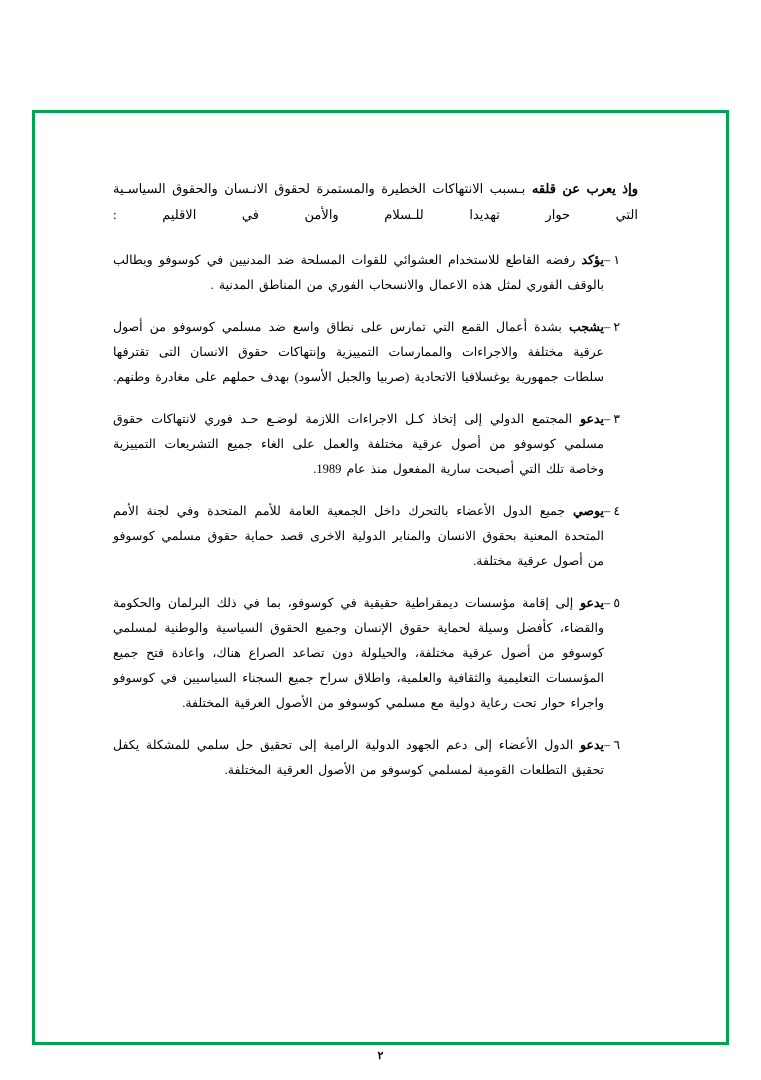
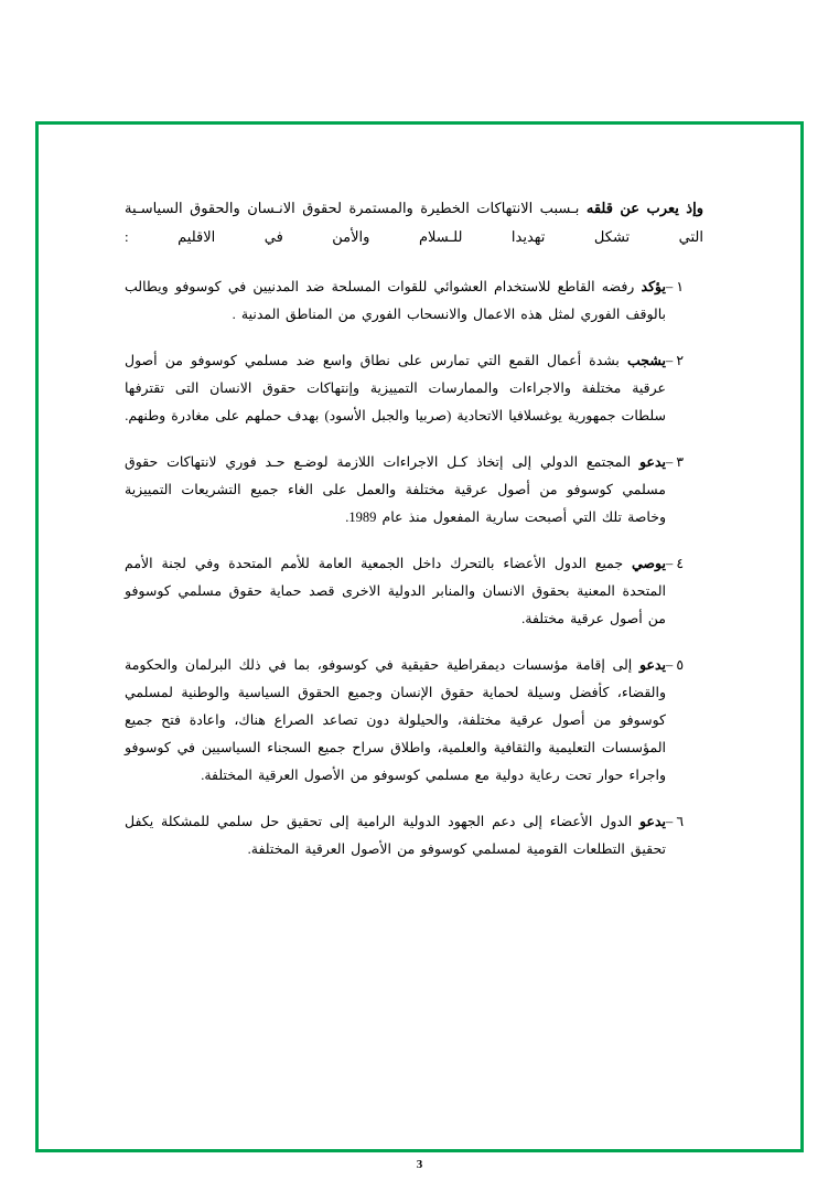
- وإذ يعرب عن قلقه بـسبب الانتهاكات الخطيرة والمستمرة لحقوق الانـسان والحقوق السياسـية التي حوار تهديدا للـسلام والأمن في الاقليم :
+ وإذ يعرب عن قلقه بـسبب الانتهاكات الخطيرة والمستمرة لحقوق الانـسان والحقوق السياسـية التي تشكل تهديدا للـسلام والأمن في الاقليم :
  ١ –
  يؤكد رفضه القاطع للاستخدام العشوائي للقوات المسلحة ضد المدنيين في كوسوفو ويطالب بالوقف الفوري لمثل هذه الاعمال والانسحاب الفوري من المناطق المدنية .
  ٢ –
  يشجب بشدة أعمال القمع التي تمارس على نطاق واسع ضد مسلمي كوسوفو من أصول عرقية مختلفة والاجراءات والممارسات التمييزية وإنتهاكات حقوق الانسان التى تقترفها سلطات جمهورية يوغسلافيا الاتحادية (صربيا والجبل الأسود) بهدف حملهم على مغادرة وطنهم.
  ٣ –
  يدعو المجتمع الدولي إلى إتخاذ كـل الاجراءات اللازمة لوضـع حـد فوري لانتهاكات حقوق مسلمي كوسوفو من أصول عرقية مختلفة والعمل على الغاء جميع التشريعات التمييزية وخاصة تلك التي أصبحت سارية المفعول منذ عام 1989.
  ٤ –
  يوصي جميع الدول الأعضاء بالتحرك داخل الجمعية العامة للأمم المتحدة وفي لجنة الأمم المتحدة المعنية بحقوق الانسان والمنابر الدولية الاخرى قصد حماية حقوق مسلمي كوسوفو من أصول عرقية مختلفة.
  ٥ –
  يدعو إلى إقامة مؤسسات ديمقراطية حقيقية في كوسوفو، بما في ذلك البرلمان والحكومة والقضاء، كأفضل وسيلة لحماية حقوق الإنسان وجميع الحقوق السياسية والوطنية لمسلمي كوسوفو من أصول عرقية مختلفة، والحيلولة دون تصاعد الصراع هناك، واعادة فتح جميع المؤسسات التعليمية والثقافية والعلمية، واطلاق سراح جميع السجناء السياسيين في كوسوفو واجراء حوار تحت رعاية دولية مع مسلمي كوسوفو من الأصول العرقية المختلفة.
  ٦ –
  يدعو الدول الأعضاء إلى دعم الجهود الدولية الرامية إلى تحقيق حل سلمي للمشكلة يكفل تحقيق التطلعات القومية لمسلمي كوسوفو من الأصول العرقية المختلفة.
- ٢
+ 3
